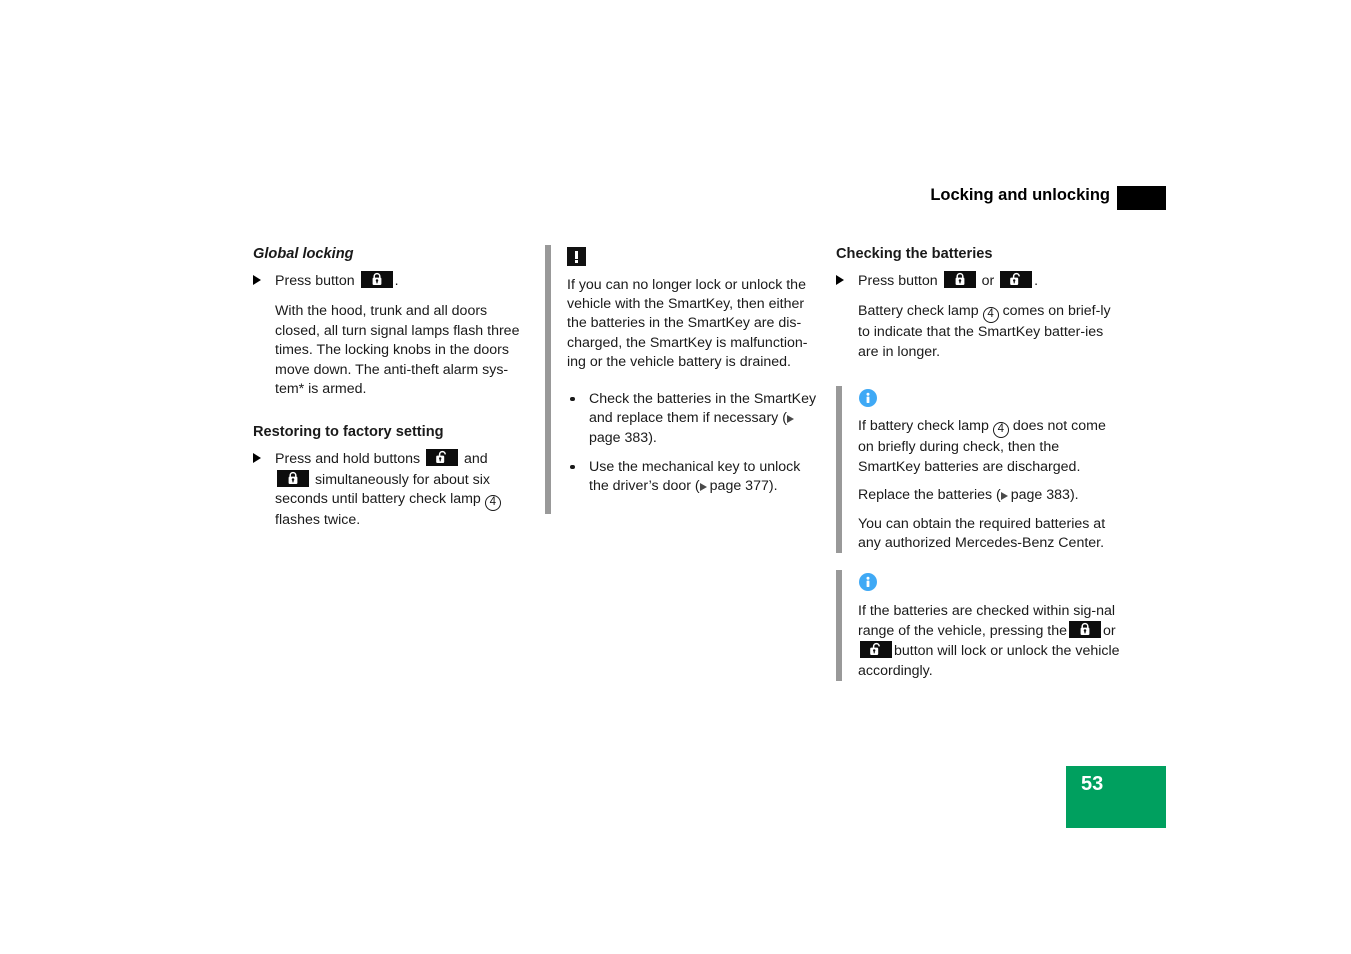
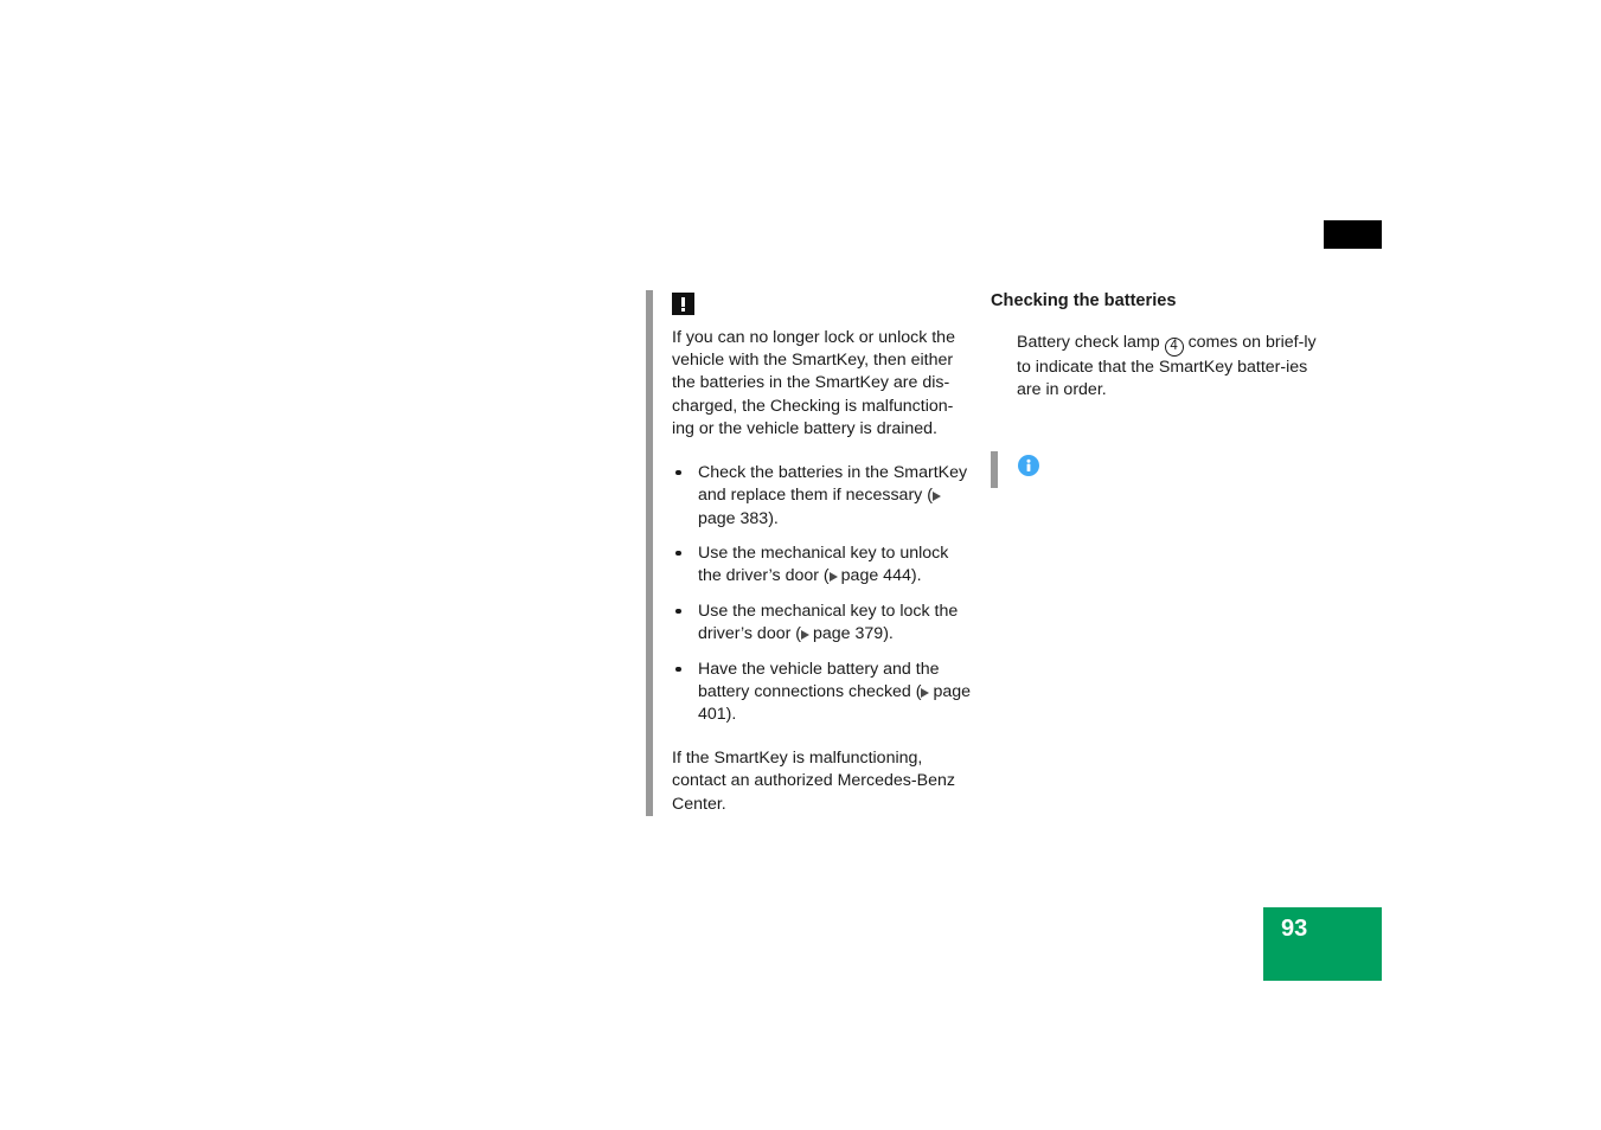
- Locking and unlocking
- Global locking
- Press button .
- With the hood, trunk and all doors closed, all turn signal lamps flash three times. The locking knobs in the doors move down. The anti-theft alarm sys-tem* is armed.
- Restoring to factory setting
- Press and hold buttons and simultaneously for about six seconds until battery check lamp 4 flashes twice.
- If you can no longer lock or unlock the vehicle with the SmartKey, then either the batteries in the SmartKey are dis-charged, the SmartKey is malfunction-ing or the vehicle battery is drained.
+ If you can no longer lock or unlock the vehicle with the SmartKey, then either the batteries in the SmartKey are dis-charged, the Checking is malfunction-ing or the vehicle battery is drained.
  Check the batteries in the SmartKey and replace them if necessary (page 383).
- Use the mechanical key to unlock the driver’s door ( page 377).
+ Use the mechanical key to unlock the driver’s door ( page 444).
+ Use the mechanical key to lock the driver’s door ( page 379).
+ Have the vehicle battery and the battery connections checked ( page 401).
+ If the SmartKey is malfunctioning, contact an authorized Mercedes-Benz Center.
  Checking the batteries
- Press button or .
- Battery check lamp 4 comes on brief-ly to indicate that the SmartKey batter-ies are in longer.
+ Battery check lamp 4 comes on brief-ly to indicate that the SmartKey batter-ies are in order.
- If battery check lamp 4 does not come on briefly during check, then the SmartKey batteries are discharged.
- Replace the batteries ( page 383).
- You can obtain the required batteries at any authorized Mercedes-Benz Center.
- If the batteries are checked within sig-nal range of the vehicle, pressing the orbutton will lock or unlock the vehicle accordingly.
- 53
+ 93
